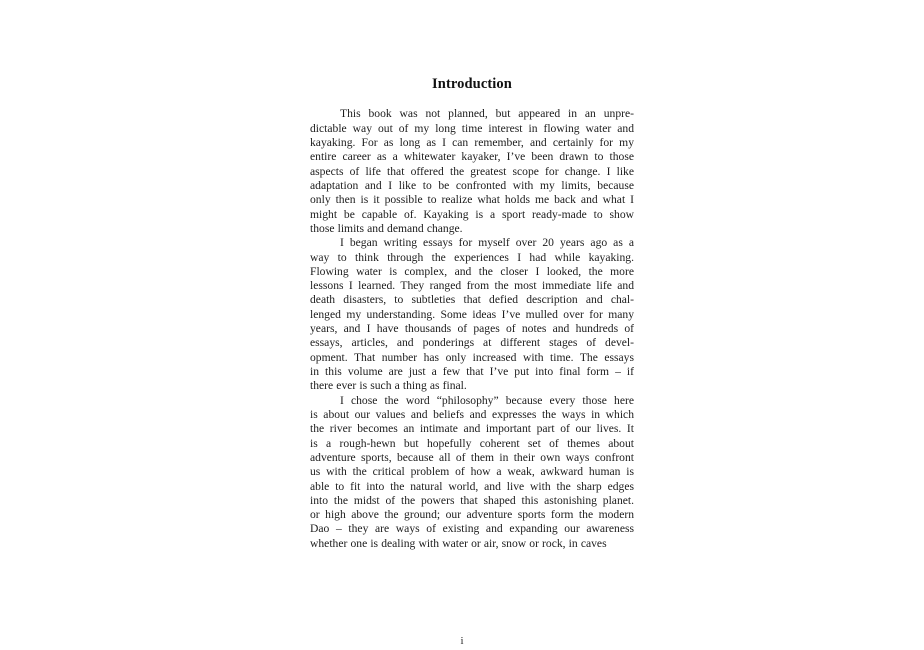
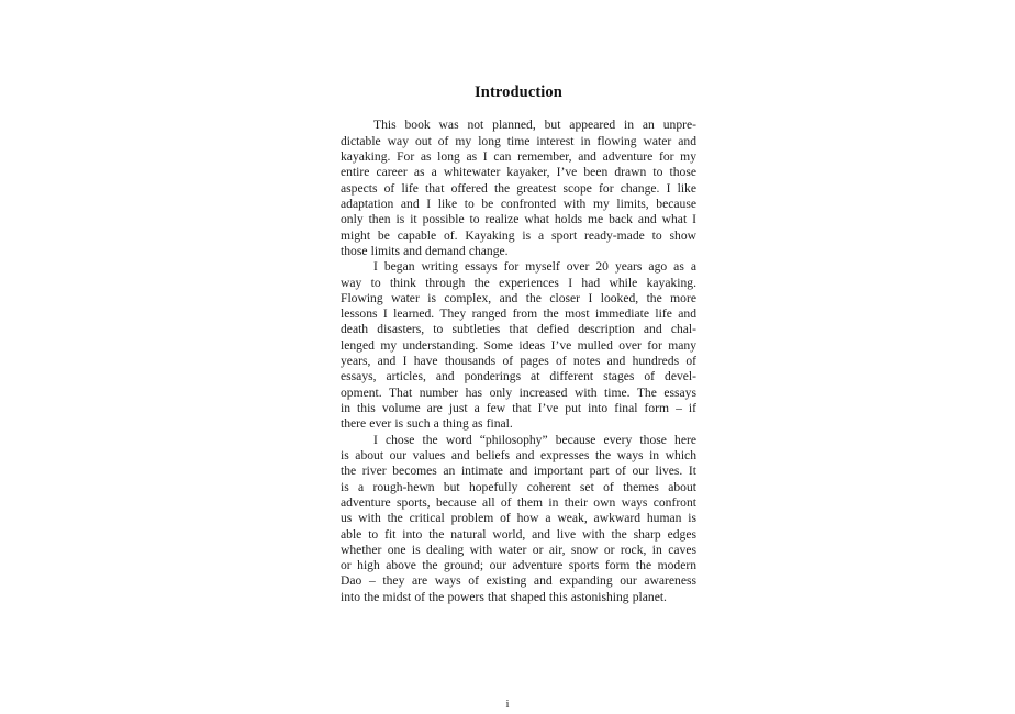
  Introduction
  This book was not planned, but appeared in an unpre-
  dictable way out of my long time interest in flowing water and
- kayaking. For as long as I can remember, and certainly for my
+ kayaking. For as long as I can remember, and adventure for my
  entire career as a whitewater kayaker, I’ve been drawn to those
  aspects of life that offered the greatest scope for change. I like
  adaptation and I like to be confronted with my limits, because
  only then is it possible to realize what holds me back and what I
  might be capable of. Kayaking is a sport ready-made to show
  those limits and demand change.
  I began writing essays for myself over 20 years ago as a
  way to think through the experiences I had while kayaking.
  Flowing water is complex, and the closer I looked, the more
  lessons I learned. They ranged from the most immediate life and
  death disasters, to subtleties that defied description and chal-
  lenged my understanding. Some ideas I’ve mulled over for many
  years, and I have thousands of pages of notes and hundreds of
  essays, articles, and ponderings at different stages of devel-
  opment. That number has only increased with time. The essays
  in this volume are just a few that I’ve put into final form – if
  there ever is such a thing as final.
  I chose the word “philosophy” because every those here
  is about our values and beliefs and expresses the ways in which
  the river becomes an intimate and important part of our lives. It
  is a rough-hewn but hopefully coherent set of themes about
  adventure sports, because all of them in their own ways confront
  us with the critical problem of how a weak, awkward human is
  able to fit into the natural world, and live with the sharp edges
- into the midst of the powers that shaped this astonishing planet.
+ whether one is dealing with water or air, snow or rock, in caves
  or high above the ground; our adventure sports form the modern
  Dao – they are ways of existing and expanding our awareness
- whether one is dealing with water or air, snow or rock, in caves
+ into the midst of the powers that shaped this astonishing planet.
  i
